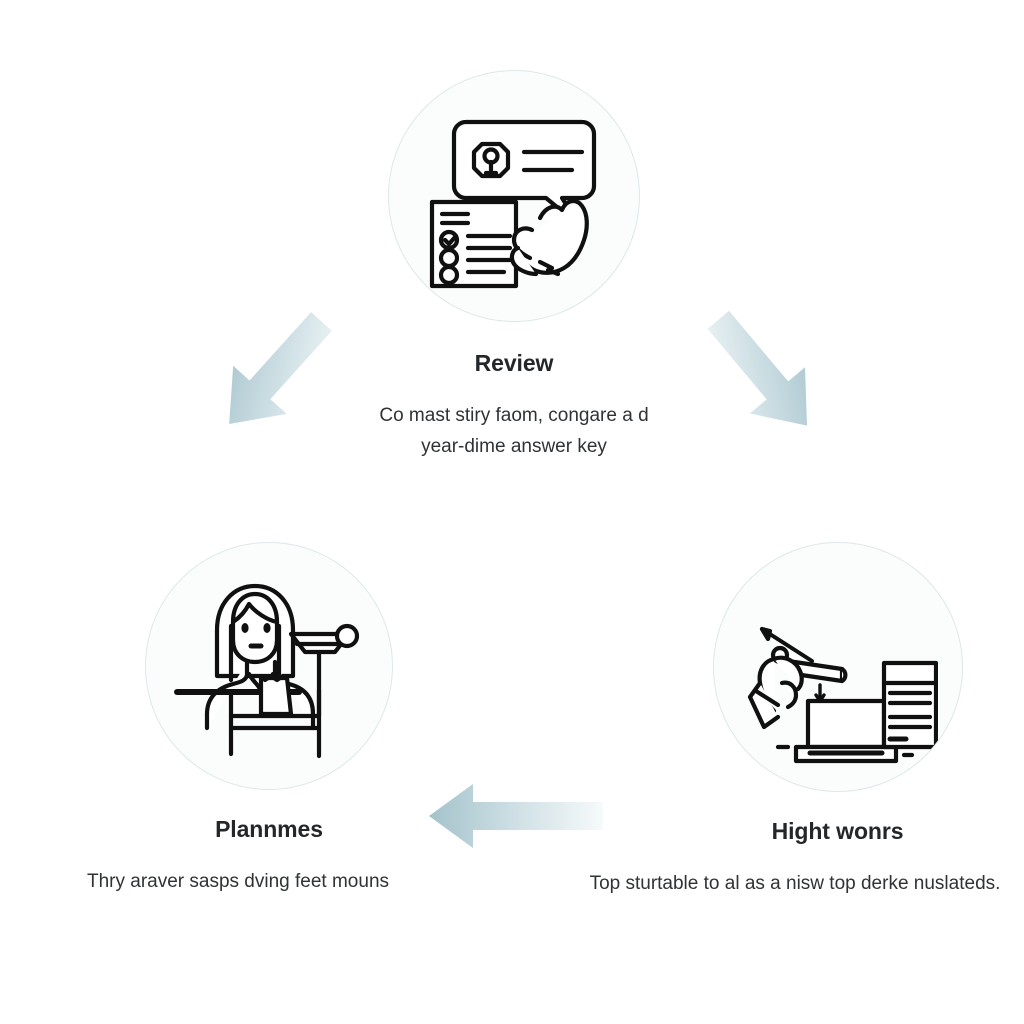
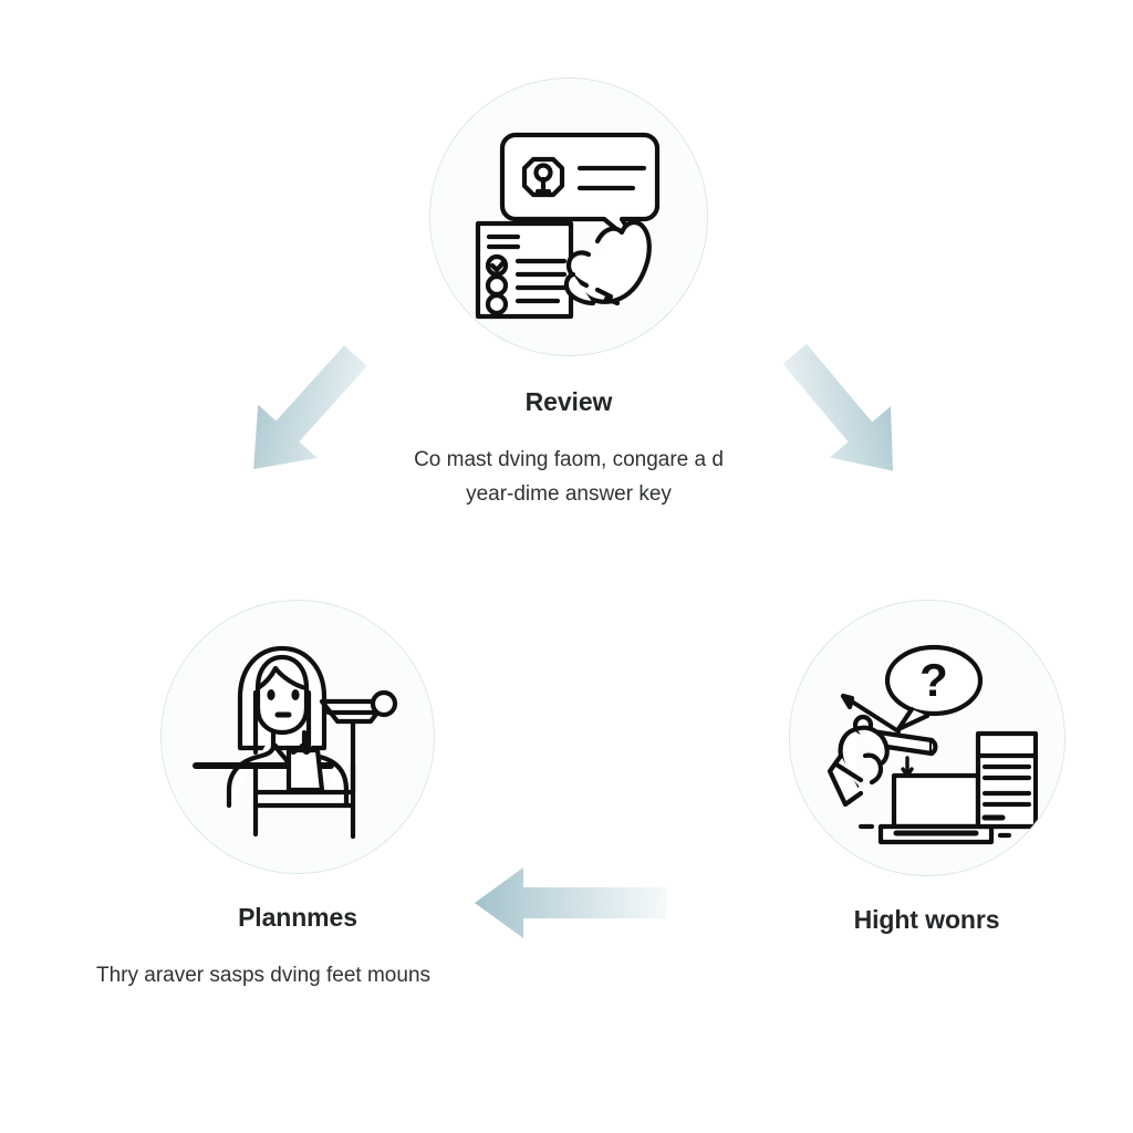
  Review
- Co mast stiry faom, congare a d year-dime answer key
+ Co mast dving faom, congare a d year-dime answer key
  Plannmes
  Thry araver sasps dving feet mouns
+ ?
  Hight wonrs
- Top sturtable to al as a nisw top derke nuslateds.
